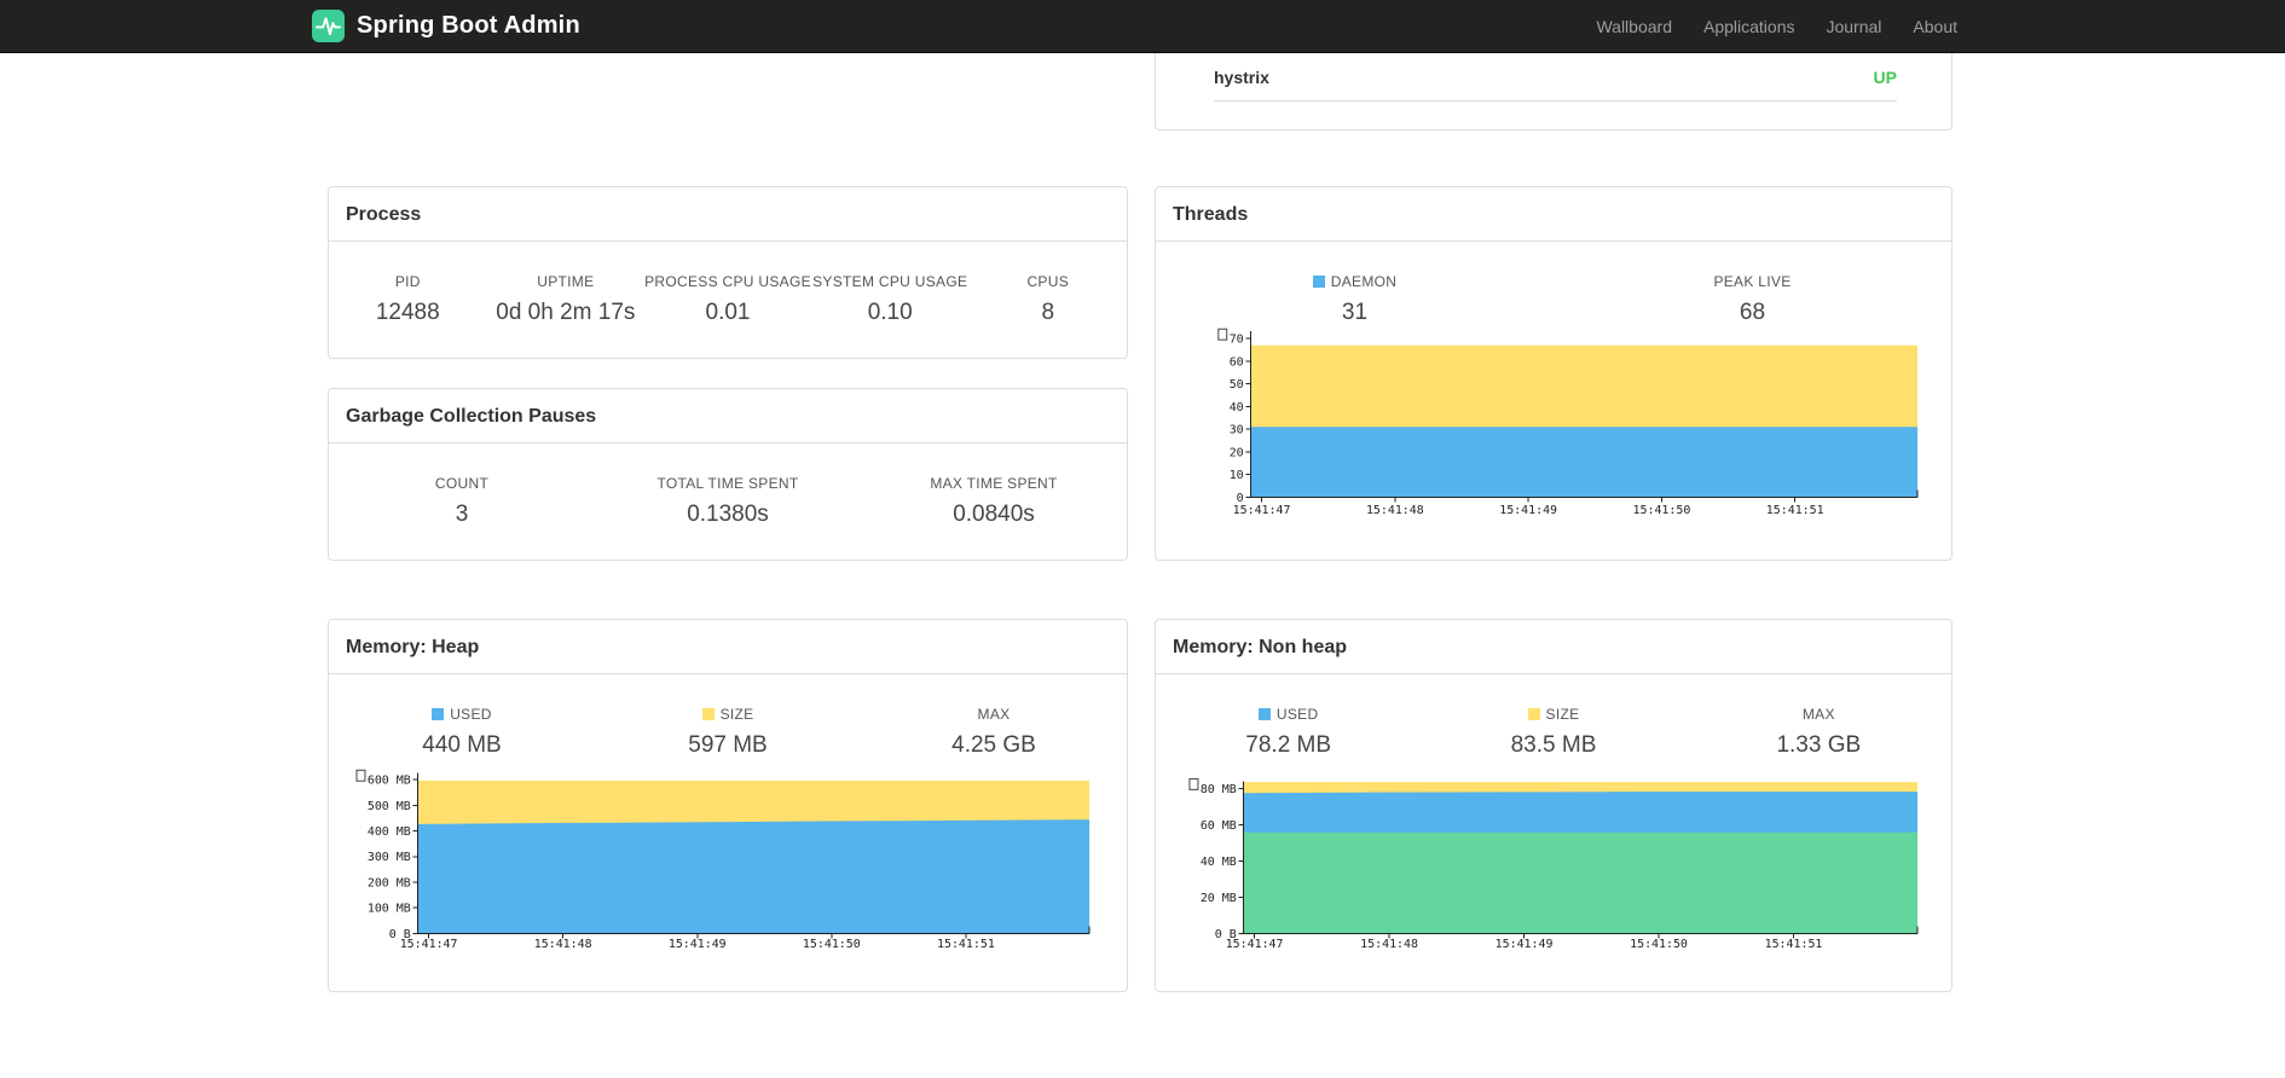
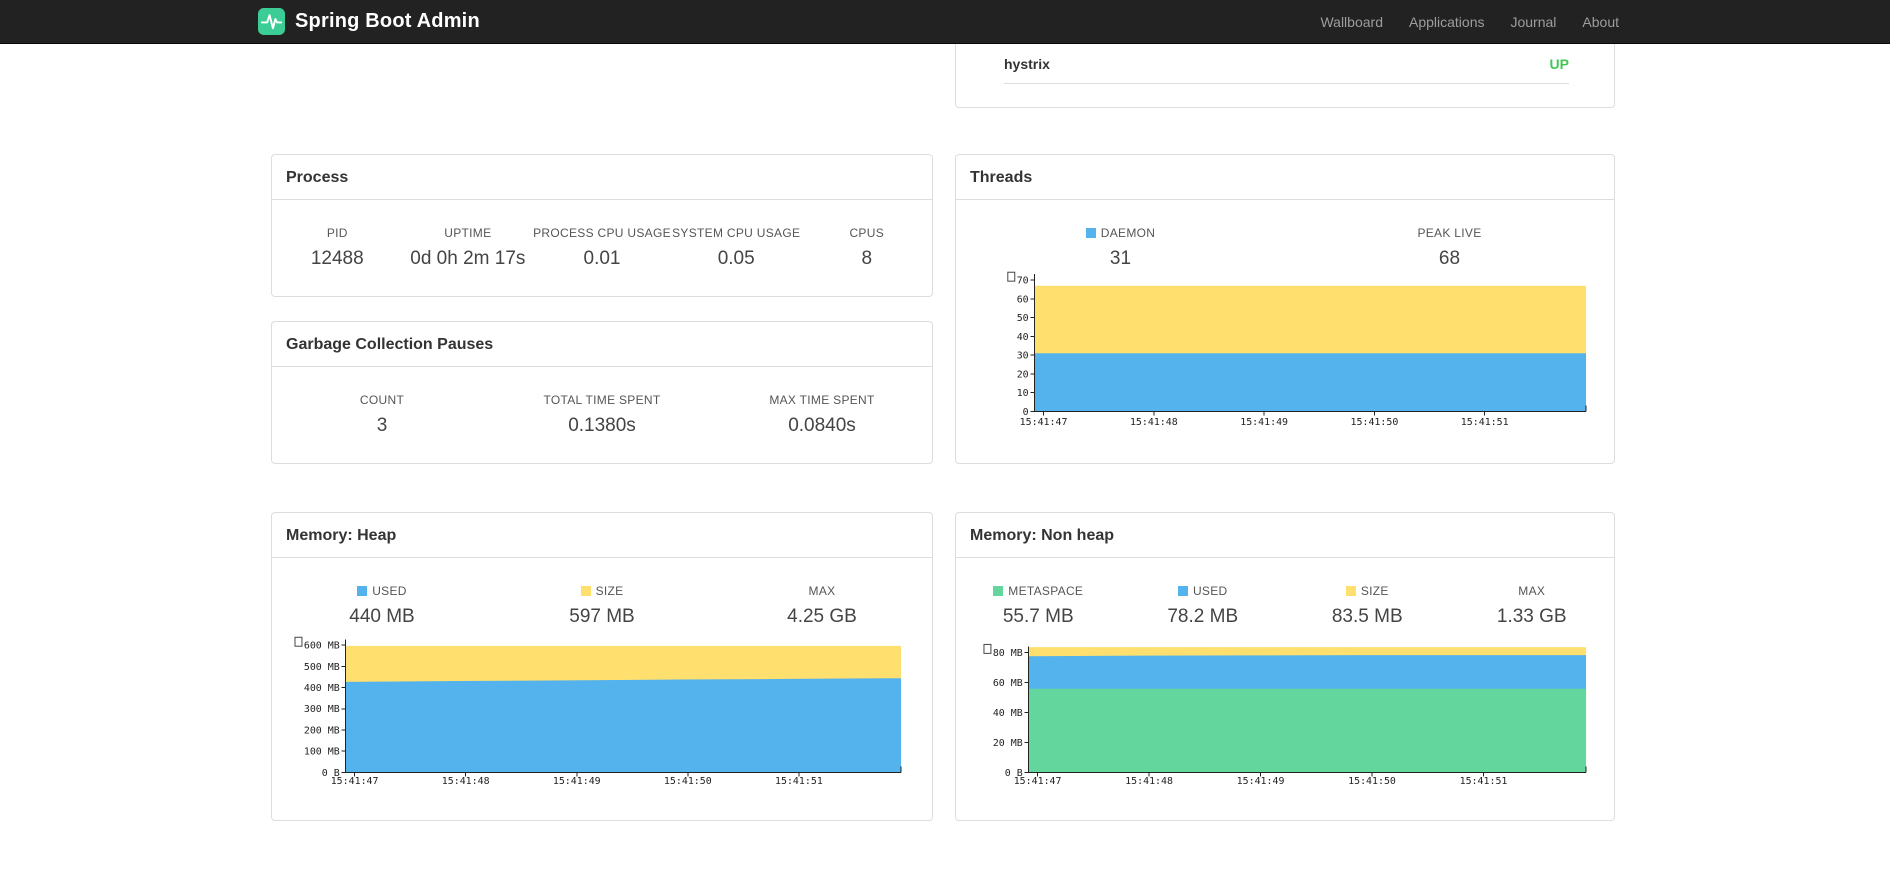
  Spring Boot Admin
  Wallboard
  Applications
  Journal
  About
  hystrix
  UP
  Process
  PID
  12488
  UPTIME
  0d 0h 2m 17s
  PROCESS CPU USAGE
  0.01
  SYSTEM CPU USAGE
- 0.10
+ 0.05
  CPUS
  8
  Garbage Collection Pauses
  COUNT
  3
  TOTAL TIME SPENT
  0.1380s
  MAX TIME SPENT
  0.0840s
  Threads
  DAEMON
  31
  PEAK LIVE
  68
  0
  10
  20
  30
  40
  50
  60
  70
  15:41:47
  15:41:48
  15:41:49
  15:41:50
  15:41:51
  Memory: Heap
  USED
  440 MB
  SIZE
  597 MB
  MAX
  4.25 GB
  0 B
  100 MB
  200 MB
  300 MB
  400 MB
  500 MB
  600 MB
  15:41:47
  15:41:48
  15:41:49
  15:41:50
  15:41:51
  Memory: Non heap
+ METASPACE
+ 55.7 MB
  USED
  78.2 MB
  SIZE
  83.5 MB
  MAX
  1.33 GB
  0 B
  20 MB
  40 MB
  60 MB
  80 MB
  15:41:47
  15:41:48
  15:41:49
  15:41:50
  15:41:51
